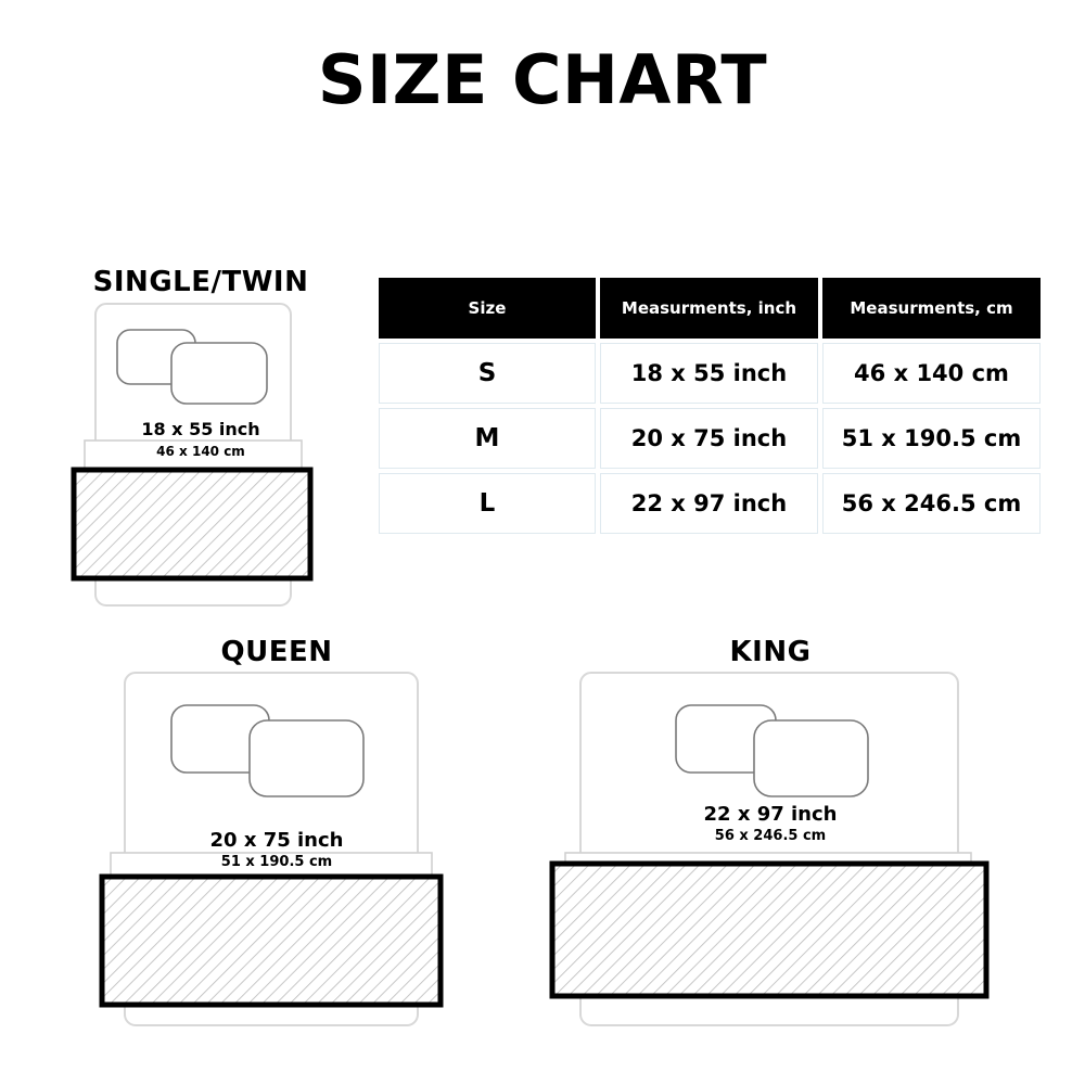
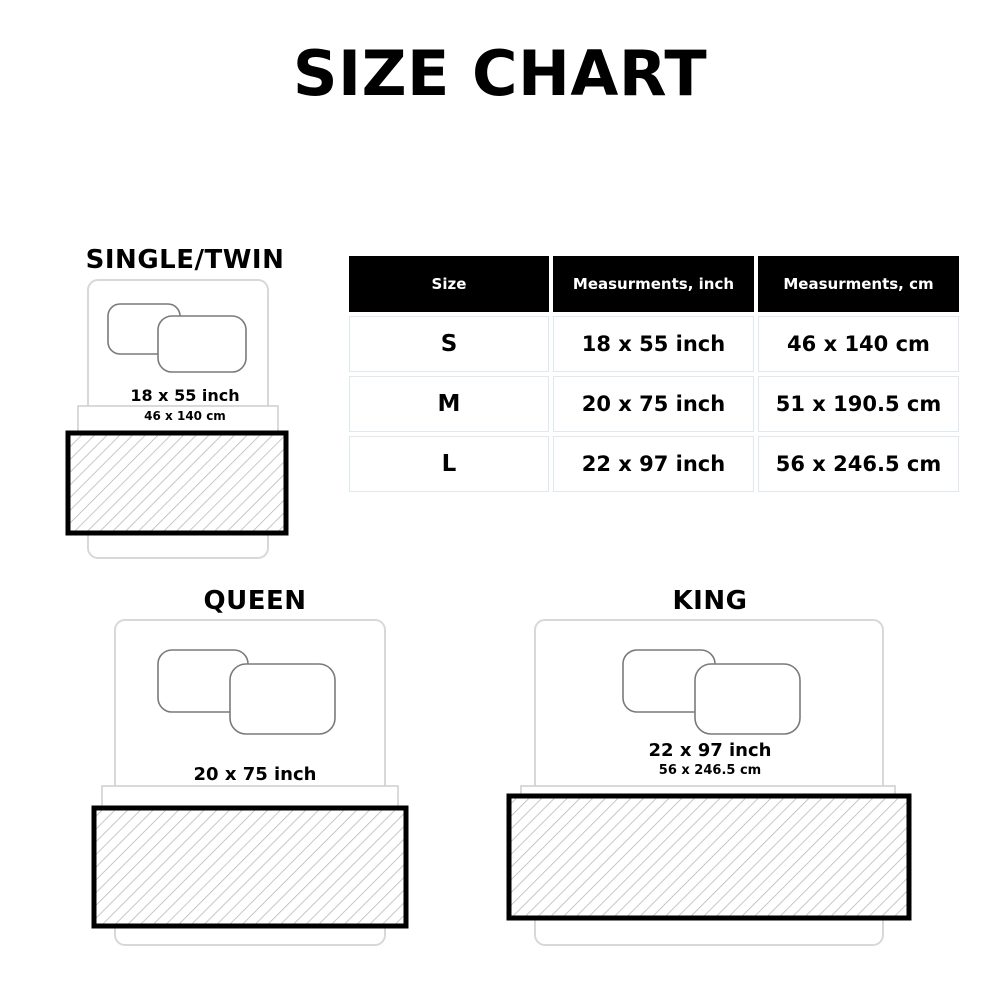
  SIZE CHART
  Size	Measurments, inch	Measurments, cm
  S	18 x 55 inch	46 x 140 cm
  M	20 x 75 inch	51 x 190.5 cm
  L	22 x 97 inch	56 x 246.5 cm
  SINGLE/TWIN
  18 x 55 inch
  46 x 140 cm
  QUEEN
  20 x 75 inch
- 51 x 190.5 cm
  KING
  22 x 97 inch
  56 x 246.5 cm
